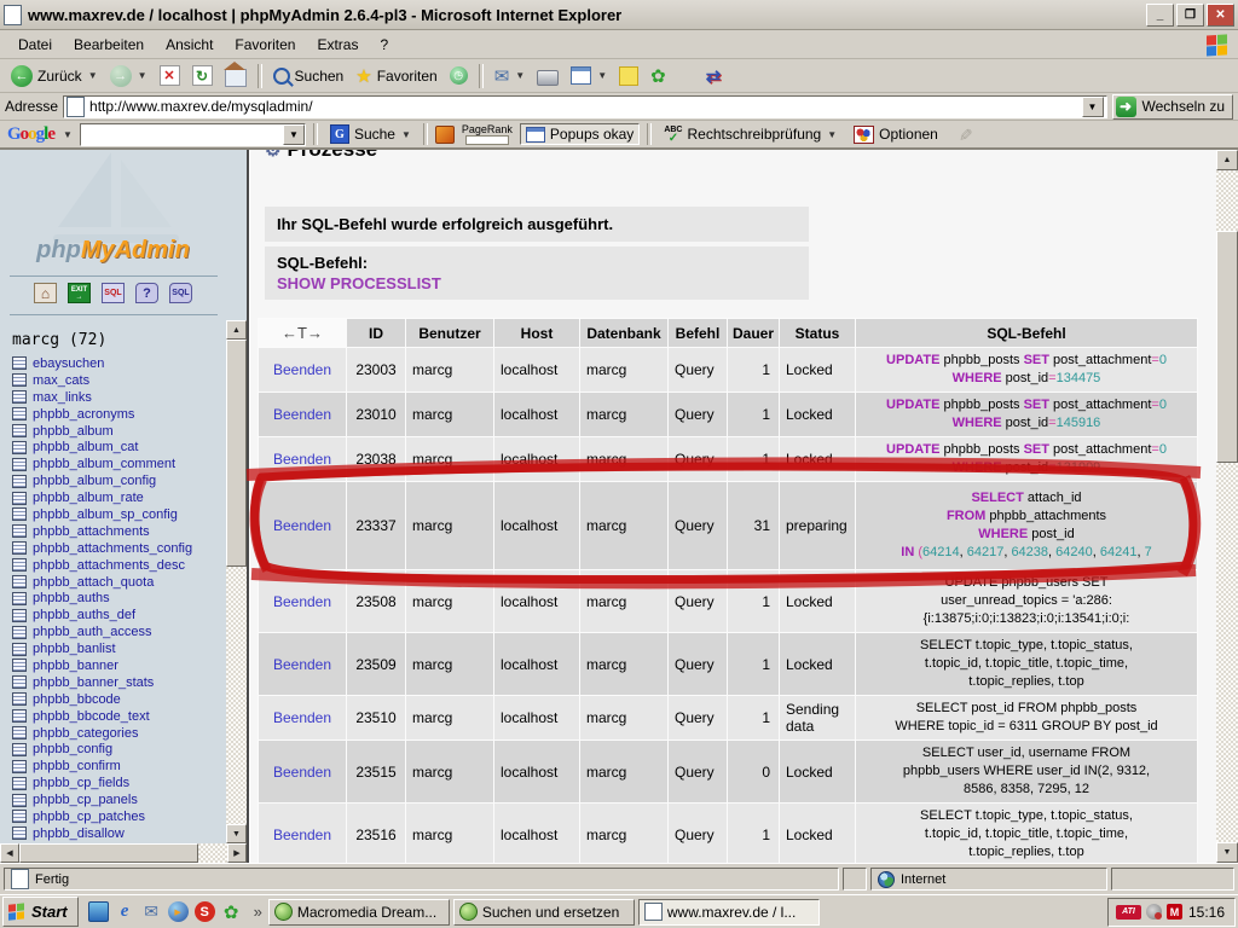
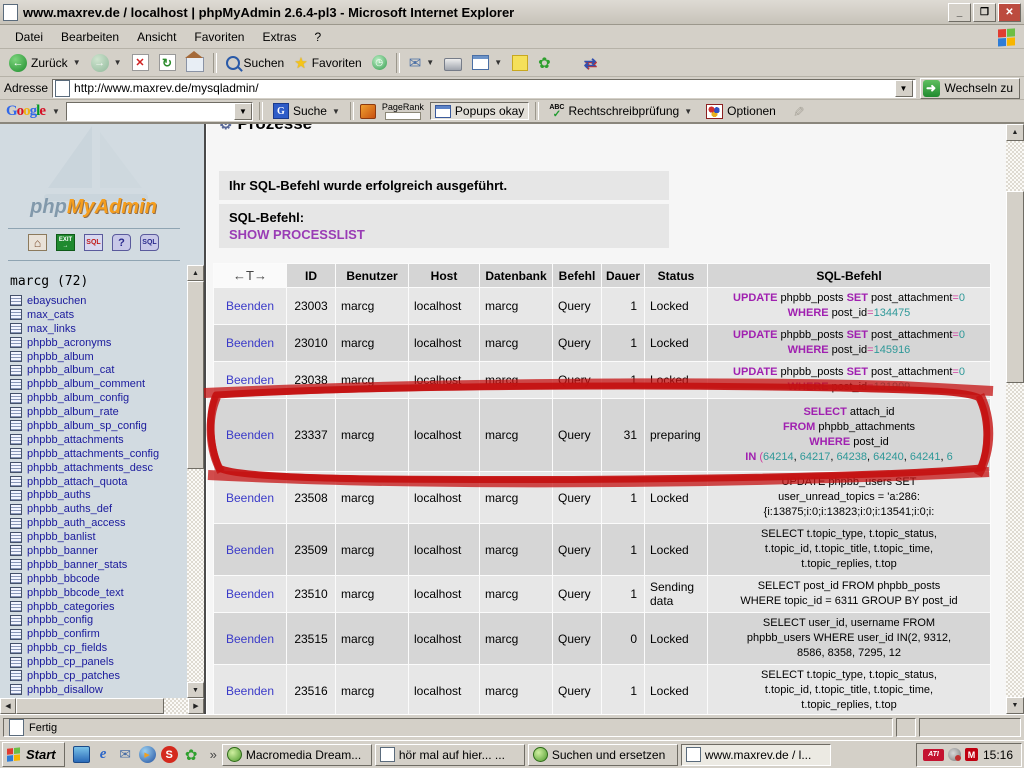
  www.maxrev.de / localhost | phpMyAdmin 2.6.4-pl3 - Microsoft Internet Explorer
  _
  ❐
  ✕
  Datei
  Bearbeiten
  Ansicht
  Favoriten
  Extras
  ?
  ←
  Zurück
  ▼
  →
  ▼
  ✕
  ↻
  Suchen
  ★
  Favoriten
  ◷
  ✉
  ▼
  ▼
  ✿
  ⇄
  Adresse
  http://www.maxrev.de/mysqladmin/
  ▼
  ➜
  Wechseln zu
  Google
  ▼
  ▼
  G
  Suche
  ▼
  PageRank
  Popups okay
  ✓
  Rechtschreibprüfung
  ▼
  Optionen
  phpMyAdmin
  ⌂
  ?
  marcg (72)
  ebaysuchen
  max_cats
  max_links
  phpbb_acronyms
  phpbb_album
  phpbb_album_cat
  phpbb_album_comment
  phpbb_album_config
  phpbb_album_rate
  phpbb_album_sp_config
  phpbb_attachments
  phpbb_attachments_config
  phpbb_attachments_desc
  phpbb_attach_quota
  phpbb_auths
  phpbb_auths_def
  phpbb_auth_access
  phpbb_banlist
  phpbb_banner
  phpbb_banner_stats
  phpbb_bbcode
  phpbb_bbcode_text
  phpbb_categories
  phpbb_config
  phpbb_confirm
  phpbb_cp_fields
  phpbb_cp_panels
  phpbb_cp_patches
  phpbb_disallow
  ⚙
  Prozesse
  Ihr SQL-Befehl wurde erfolgreich ausgeführt.
  SQL-Befehl:
  SHOW PROCESSLIST
  ←T→	ID	Benutzer	Host	Datenbank	Befehl	Dauer	Status	SQL-Befehl
  Beenden	23003	marcg	localhost	marcg	Query	1	Locked	UPDATE phpbb_posts SET post_attachment=0WHERE post_id=134475
  Beenden	23010	marcg	localhost	marcg	Query	1	Locked	UPDATE phpbb_posts SET post_attachment=0WHERE post_id=145916
  Beenden	23038	marcg	localhost	marcg	Query	1	Locked	UPDATE phpbb_posts SET post_attachment=0
- Beenden	23337	marcg	localhost	marcg	Query	31	preparing	SELECT attach_idFROM phpbb_attachmentsWHERE post_idIN (64214, 64217, 64238, 64240, 64241, 7
+ Beenden	23337	marcg	localhost	marcg	Query	31	preparing	SELECT attach_idFROM phpbb_attachmentsWHERE post_idIN (64214, 64217, 64238, 64240, 64241, 6
  Beenden	23508	marcg	localhost	marcg	Query	1	Locked	UPDATE phpbb_users SETuser_unread_topics = 'a:286:{i:13875;i:0;i:13823;i:0;i:13541;i:0;i:
  Beenden	23509	marcg	localhost	marcg	Query	1	Locked	SELECT t.topic_type, t.topic_status,t.topic_id, t.topic_title, t.topic_time,t.topic_replies, t.top
  Beenden	23510	marcg	localhost	marcg	Query	1	Sending data	SELECT post_id FROM phpbb_postsWHERE topic_id = 6311 GROUP BY post_id
  Beenden	23515	marcg	localhost	marcg	Query	0	Locked	SELECT user_id, username FROMphpbb_users WHERE user_id IN(2, 9312,8586, 8358, 7295, 12
  Beenden	23516	marcg	localhost	marcg	Query	1	Locked	SELECT t.topic_type, t.topic_status,t.topic_id, t.topic_title, t.topic_time,t.topic_replies, t.top
  Fertig
- Internet
  Start
  »
  Macromedia Dream...
+ hör mal auf hier... ...
  Suchen und ersetzen
  www.maxrev.de / l...
  15:16
